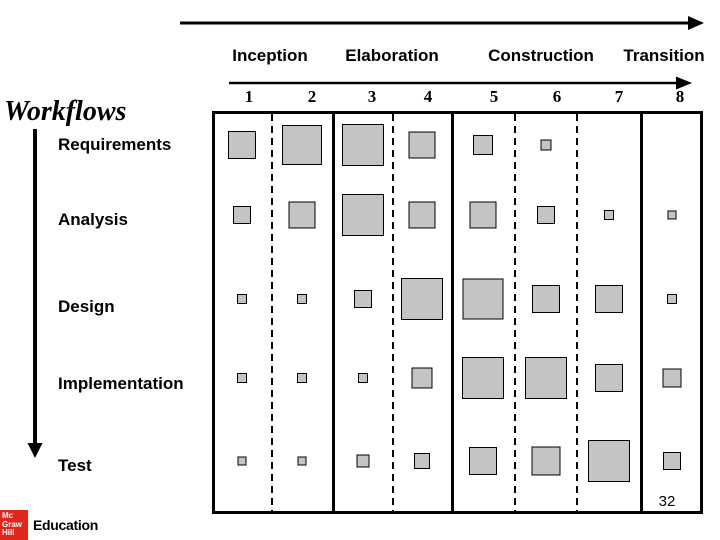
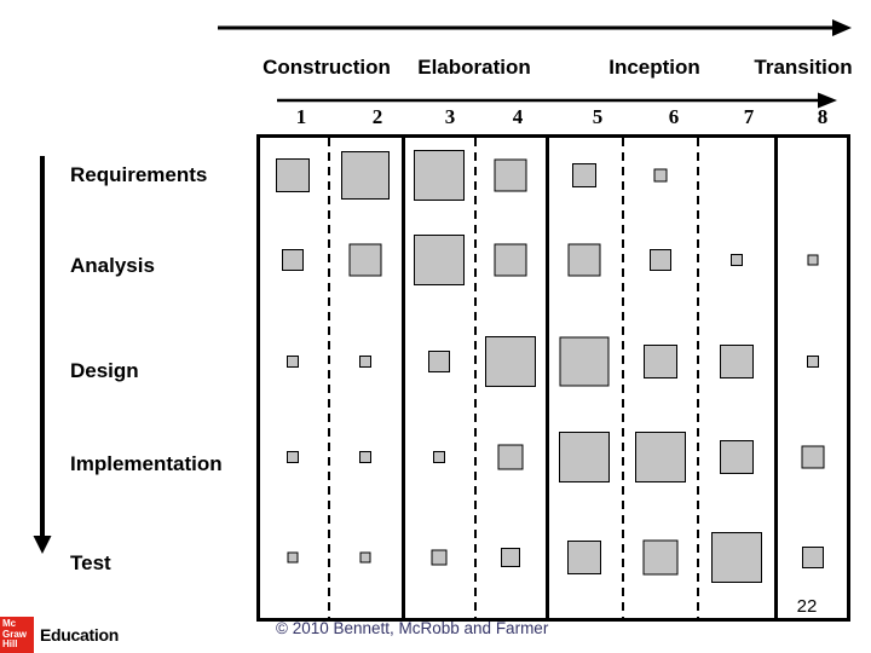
- Workflows
- Inception
+ Construction
  Elaboration
- Construction
+ Inception
  Transition
  1
  2
  3
  4
  5
  6
  7
  8
  Requirements
  Analysis
  Design
  Implementation
  Test
- 32
+ 22
+ © 2010 Bennett, McRobb and Farmer
  Mc
  Graw
  Hill
  Education
